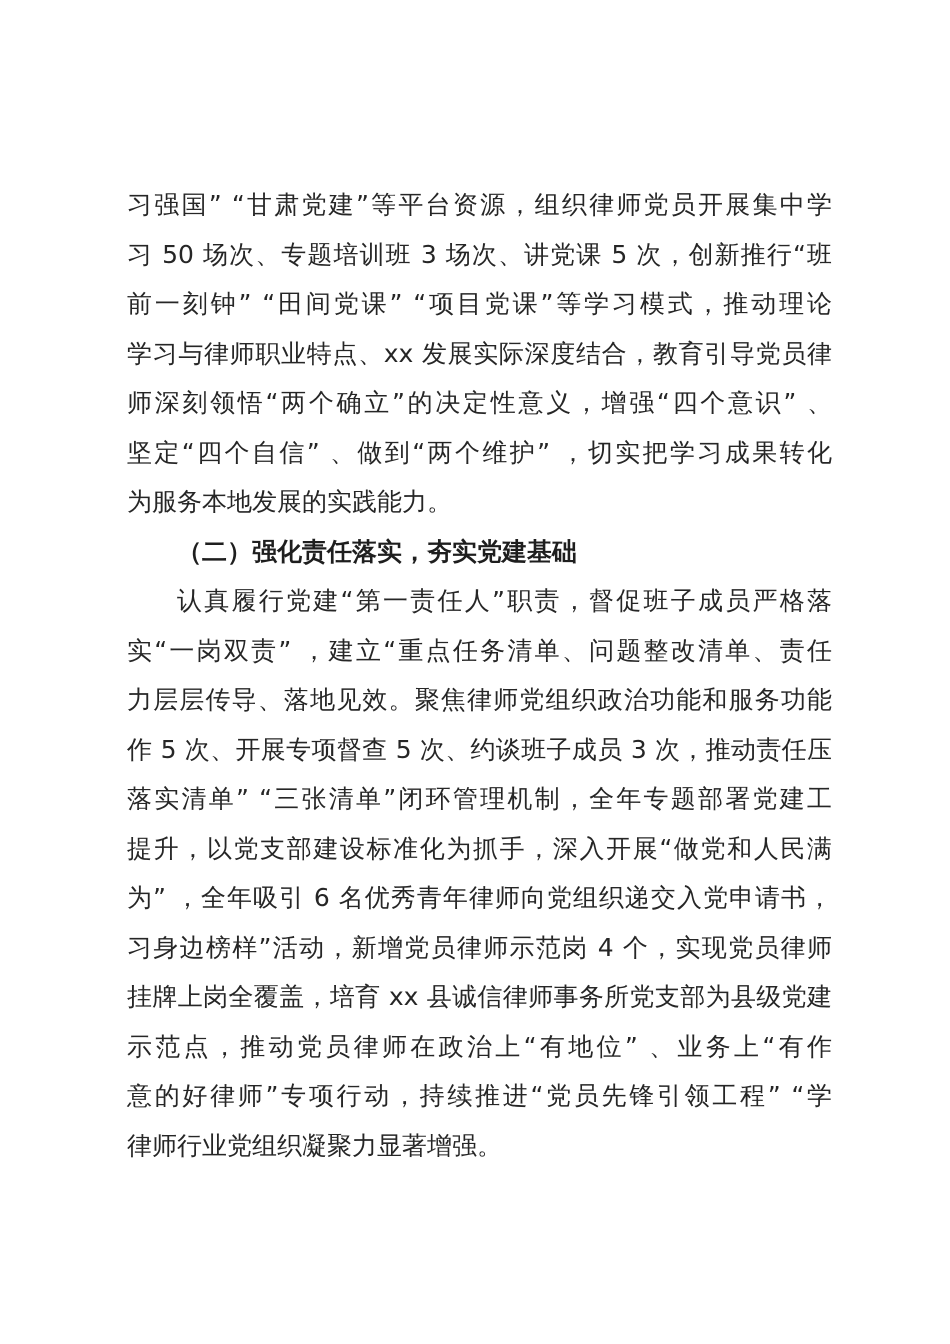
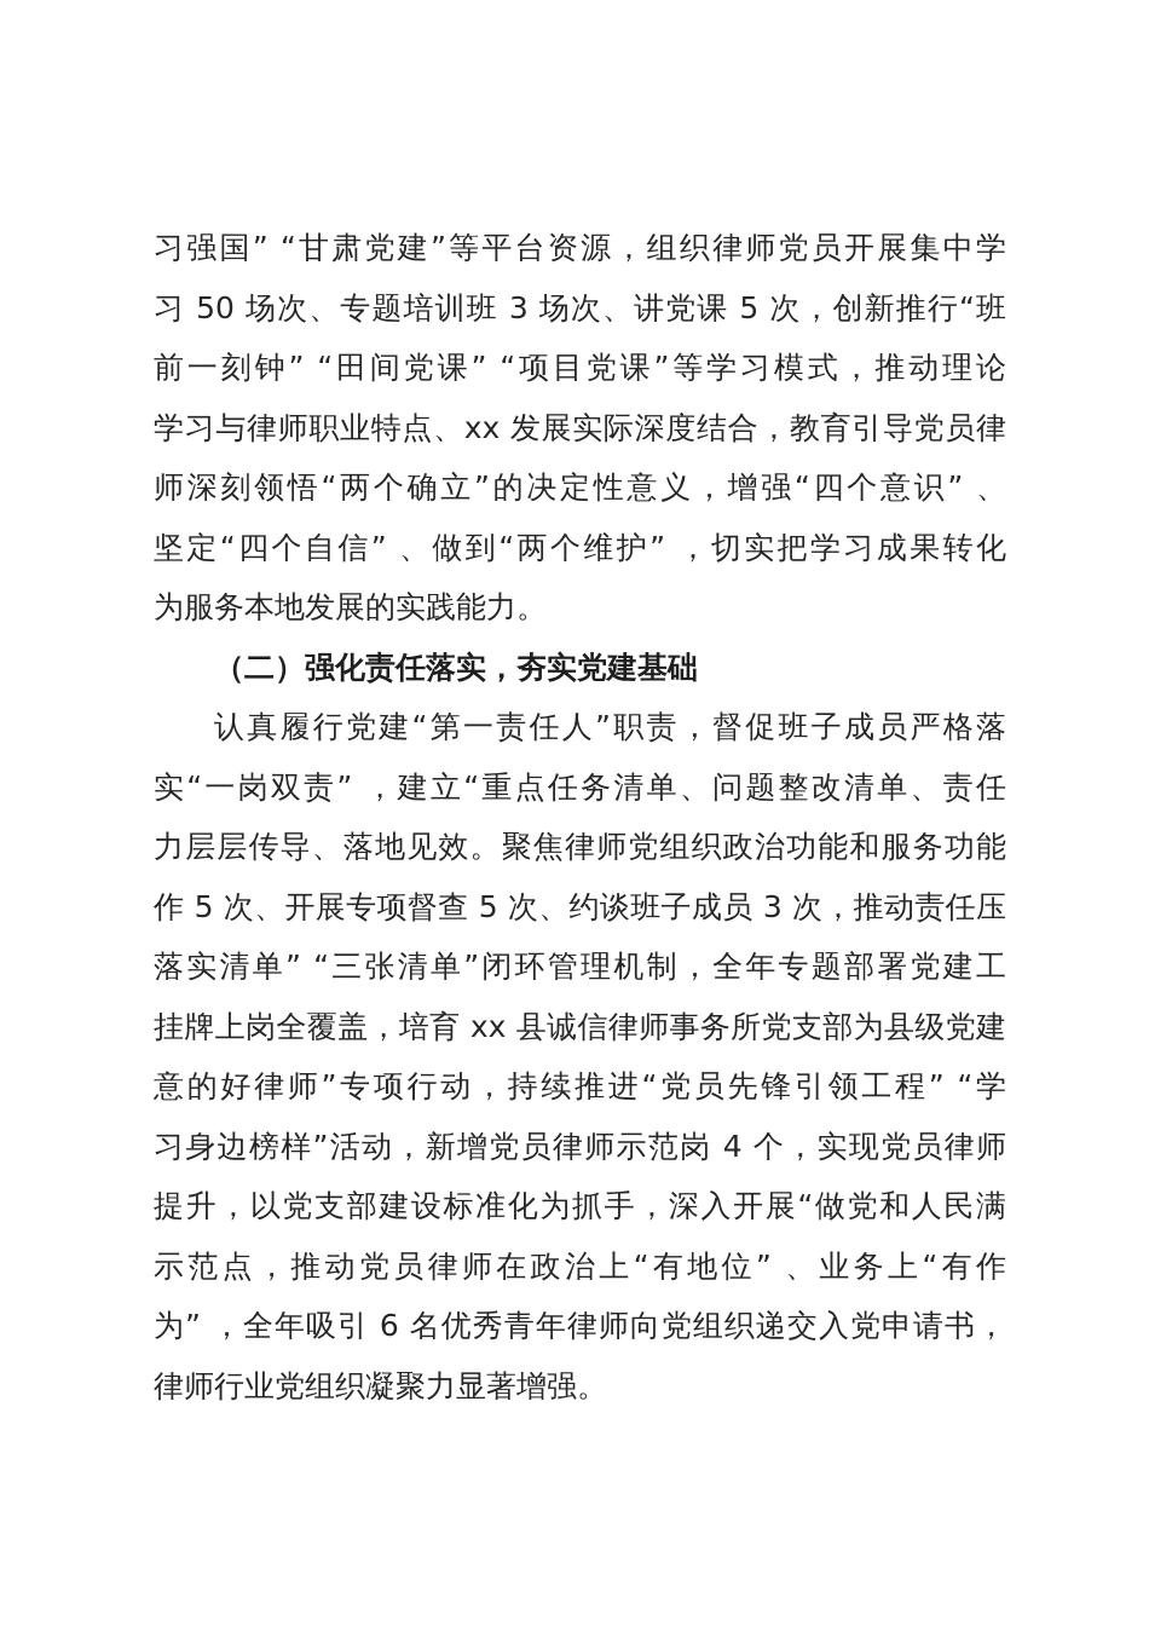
  习强国” “甘肃党建”等平台资源，组织律师党员开展集中学
  习 50 场次、专题培训班 3 场次、讲党课 5 次，创新推行“班
  前一刻钟” “田间党课” “项目党课”等学习模式，推动理论
  学习与律师职业特点、xx 发展实际深度结合，教育引导党员律
  师深刻领悟“两个确立”的决定性意义，增强“四个意识” 、
  坚定“四个自信” 、做到“两个维护” ，切实把学习成果转化
  为服务本地发展的实践能力。
  （二）强化责任落实，夯实党建基础
  认真履行党建“第一责任人”职责，督促班子成员严格落
  实“一岗双责” ，建立“重点任务清单、问题整改清单、责任
  力层层传导、落地见效。聚焦律师党组织政治功能和服务功能
  作 5 次、开展专项督查 5 次、约谈班子成员 3 次，推动责任压
  落实清单” “三张清单”闭环管理机制，全年专题部署党建工
- 提升，以党支部建设标准化为抓手，深入开展“做党和人民满
+ 挂牌上岗全覆盖，培育 xx 县诚信律师事务所党支部为县级党建
- 为” ，全年吸引 6 名优秀青年律师向党组织递交入党申请书，
+ 意的好律师”专项行动，持续推进“党员先锋引领工程” “学
  习身边榜样”活动，新增党员律师示范岗 4 个，实现党员律师
- 挂牌上岗全覆盖，培育 xx 县诚信律师事务所党支部为县级党建
+ 提升，以党支部建设标准化为抓手，深入开展“做党和人民满
  示范点，推动党员律师在政治上“有地位” 、业务上“有作
- 意的好律师”专项行动，持续推进“党员先锋引领工程” “学
+ 为” ，全年吸引 6 名优秀青年律师向党组织递交入党申请书，
  律师行业党组织凝聚力显著增强。
